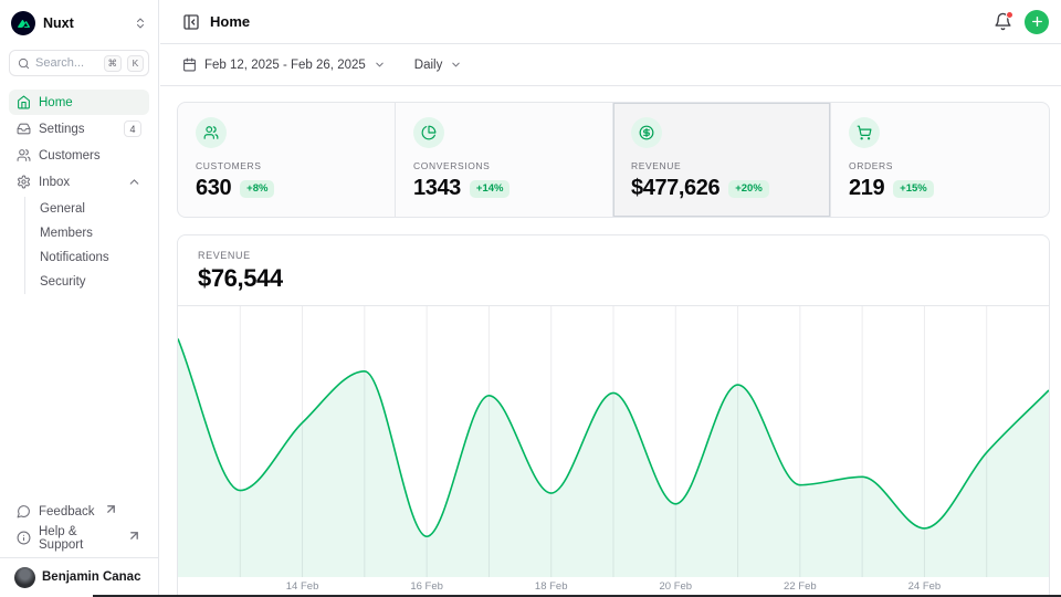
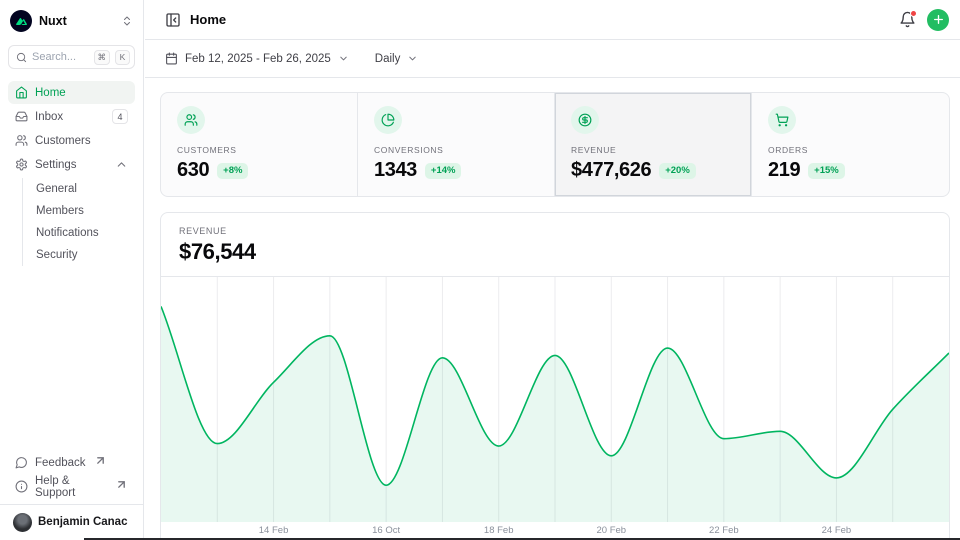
  Nuxt
  Search...
  ⌘
  K
  Home
- Settings
+ Inbox
  4
  Customers
- Inbox
+ Settings
  General
  Members
  Notifications
  Security
  Feedback
  Help & Support
  Benjamin Canac
  Home
  Feb 12, 2025 - Feb 26, 2025
  Daily
  CUSTOMERS
  630
  +8%
  CONVERSIONS
  1343
  +14%
  REVENUE
  $477,626
  +20%
  ORDERS
  219
  +15%
  REVENUE
  $76,544
  14 Feb
- 16 Feb
+ 16 Oct
  18 Feb
  20 Feb
  22 Feb
  24 Feb
